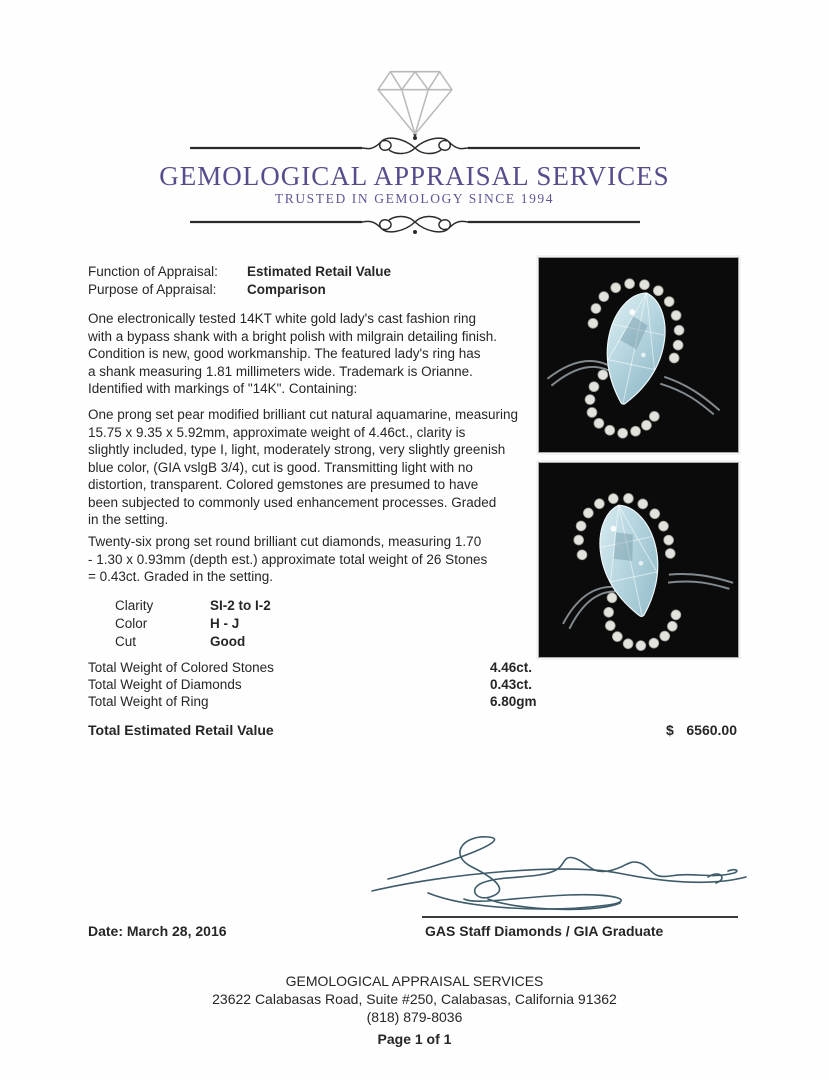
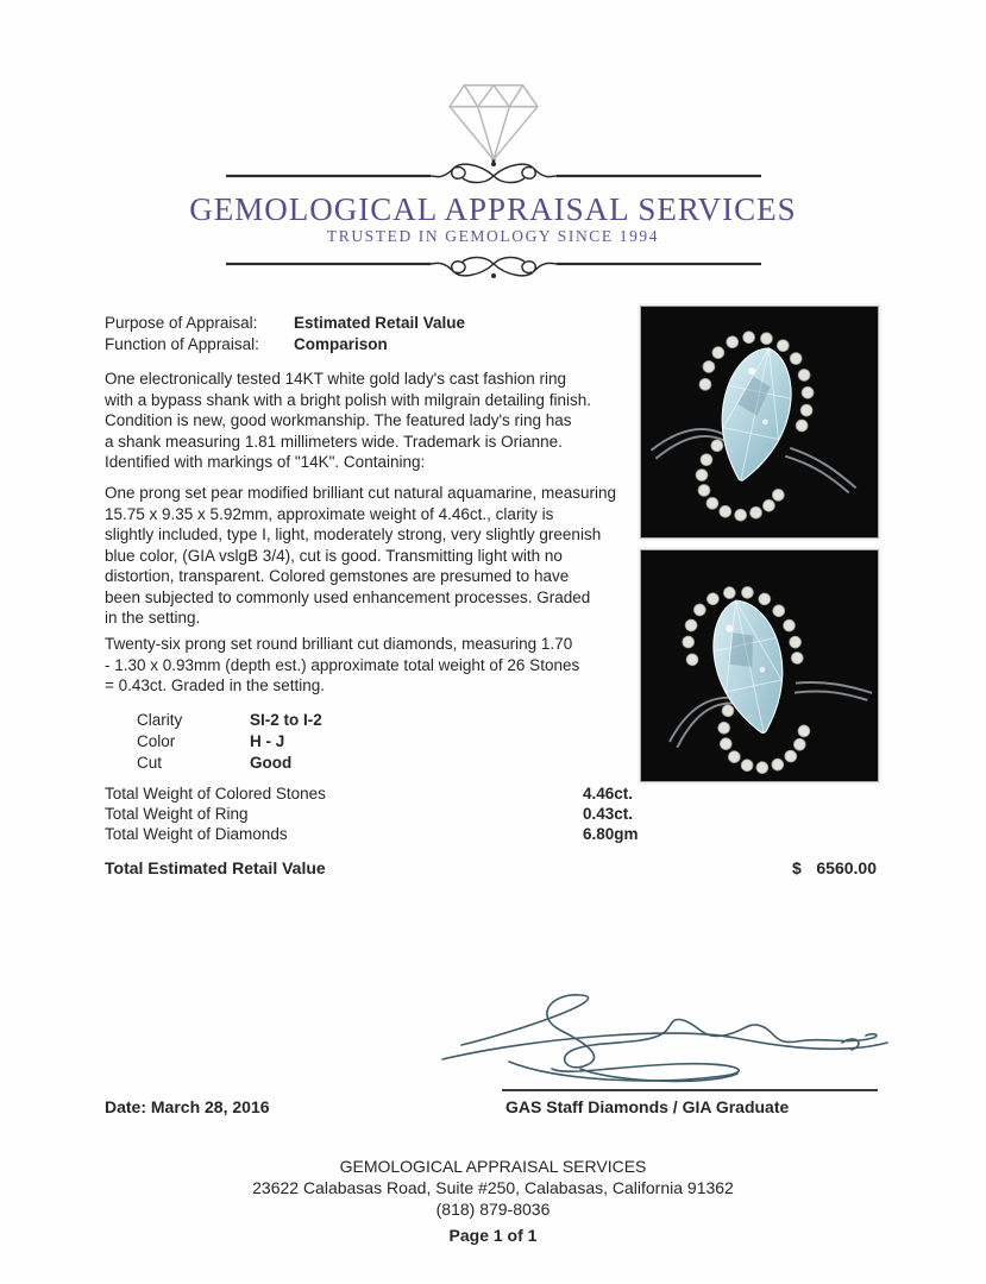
  GEMOLOGICAL APPRAISAL SERVICES
  TRUSTED IN GEMOLOGY SINCE 1994
- Function of Appraisal:
+ Purpose of Appraisal:
  Estimated Retail Value
- Purpose of Appraisal:
+ Function of Appraisal:
  Comparison
  One electronically tested 14KT white gold lady's cast fashion ring
  with a bypass shank with a bright polish with milgrain detailing finish.
  Condition is new, good workmanship. The featured lady's ring has
  a shank measuring 1.81 millimeters wide. Trademark is Orianne.
  Identified with markings of "14K". Containing:
  One prong set pear modified brilliant cut natural aquamarine, measuring
  15.75 x 9.35 x 5.92mm, approximate weight of 4.46ct., clarity is
  slightly included, type I, light, moderately strong, very slightly greenish
  blue color, (GIA vslgB 3/4), cut is good. Transmitting light with no
  distortion, transparent. Colored gemstones are presumed to have
  been subjected to commonly used enhancement processes. Graded
  in the setting.
  Twenty-six prong set round brilliant cut diamonds, measuring 1.70
  - 1.30 x 0.93mm (depth est.) approximate total weight of 26 Stones
  = 0.43ct. Graded in the setting.
  Clarity
  SI-2 to I-2
  Color
  H - J
  Cut
  Good
  Total Weight of Colored Stones
  4.46ct.
- Total Weight of Diamonds
+ Total Weight of Ring
  0.43ct.
- Total Weight of Ring
+ Total Weight of Diamonds
  6.80gm
  Total Estimated Retail Value
  $
  6560.00
  Date: March 28, 2016
  GAS Staff Diamonds / GIA Graduate
  GEMOLOGICAL APPRAISAL SERVICES
  23622 Calabasas Road, Suite #250, Calabasas, California 91362
  (818) 879-8036
  Page 1 of 1
